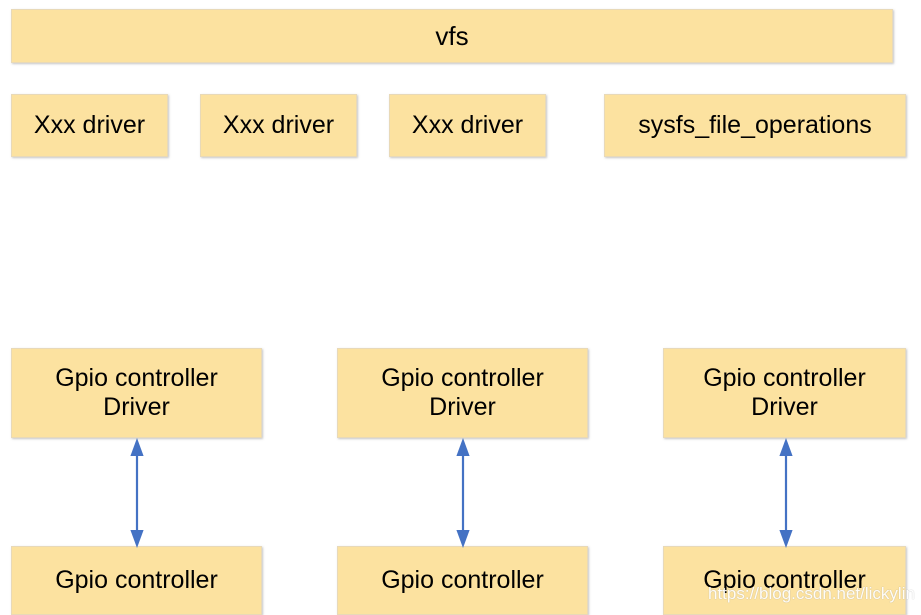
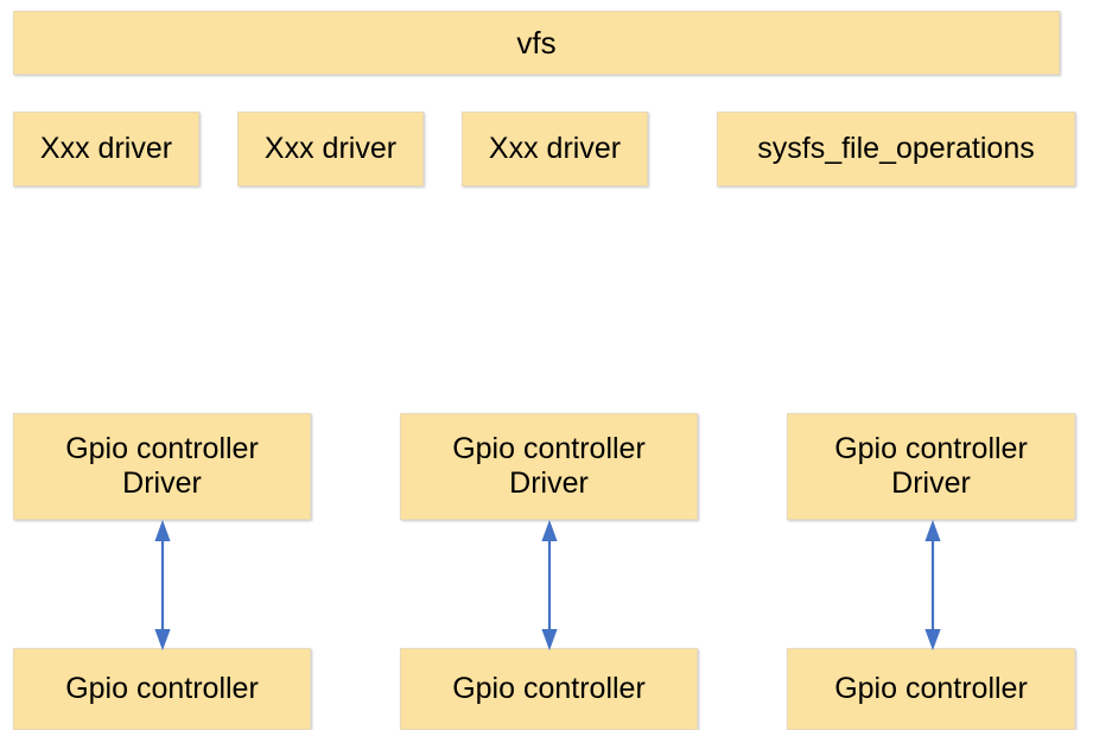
  vfs
  Xxx driver
  Xxx driver
  Xxx driver
  sysfs_file_operations
  Gpio controller
  Driver
  Gpio controller
  Driver
  Gpio controller
  Driver
  Gpio controller
  Gpio controller
  Gpio controller
- https://blog.csdn.net/lickylin
